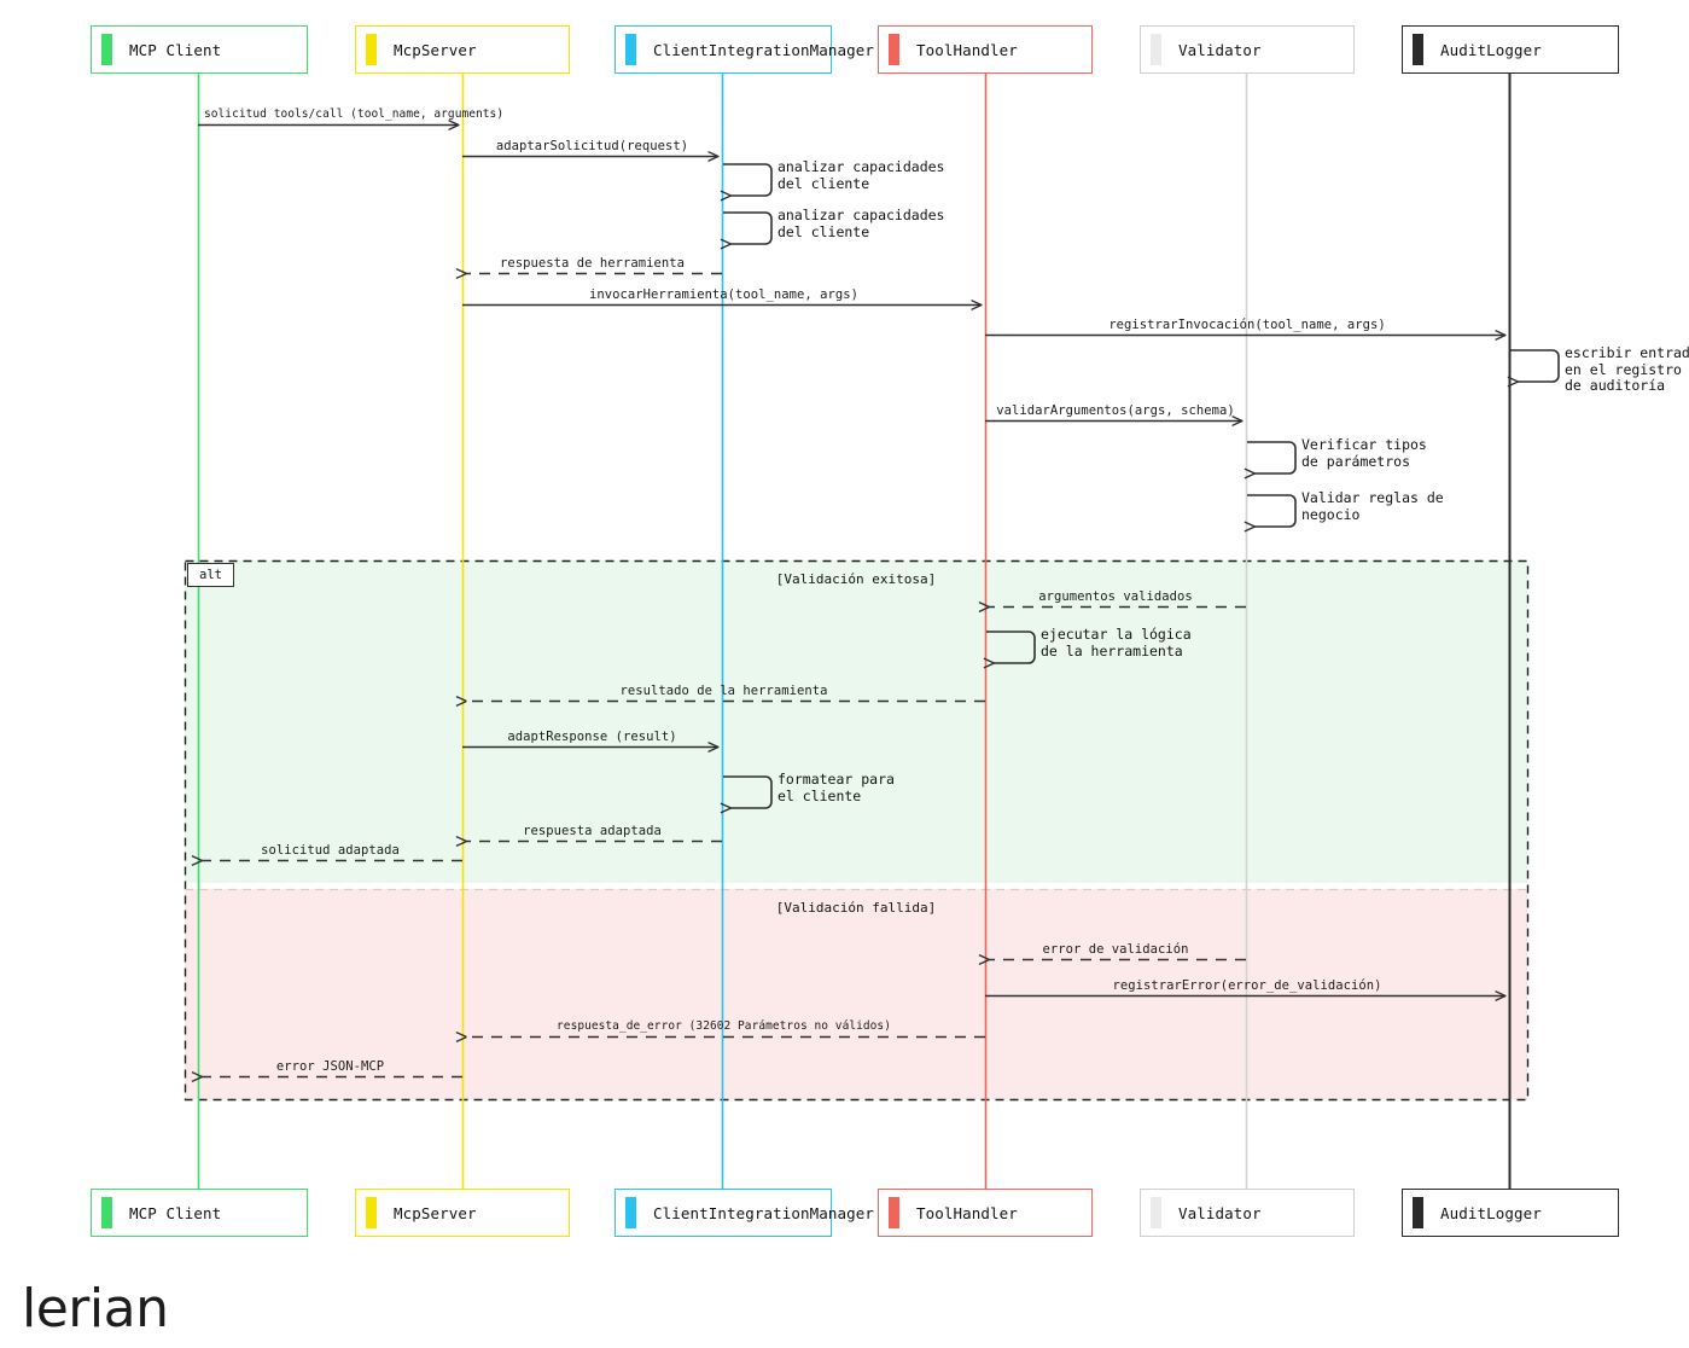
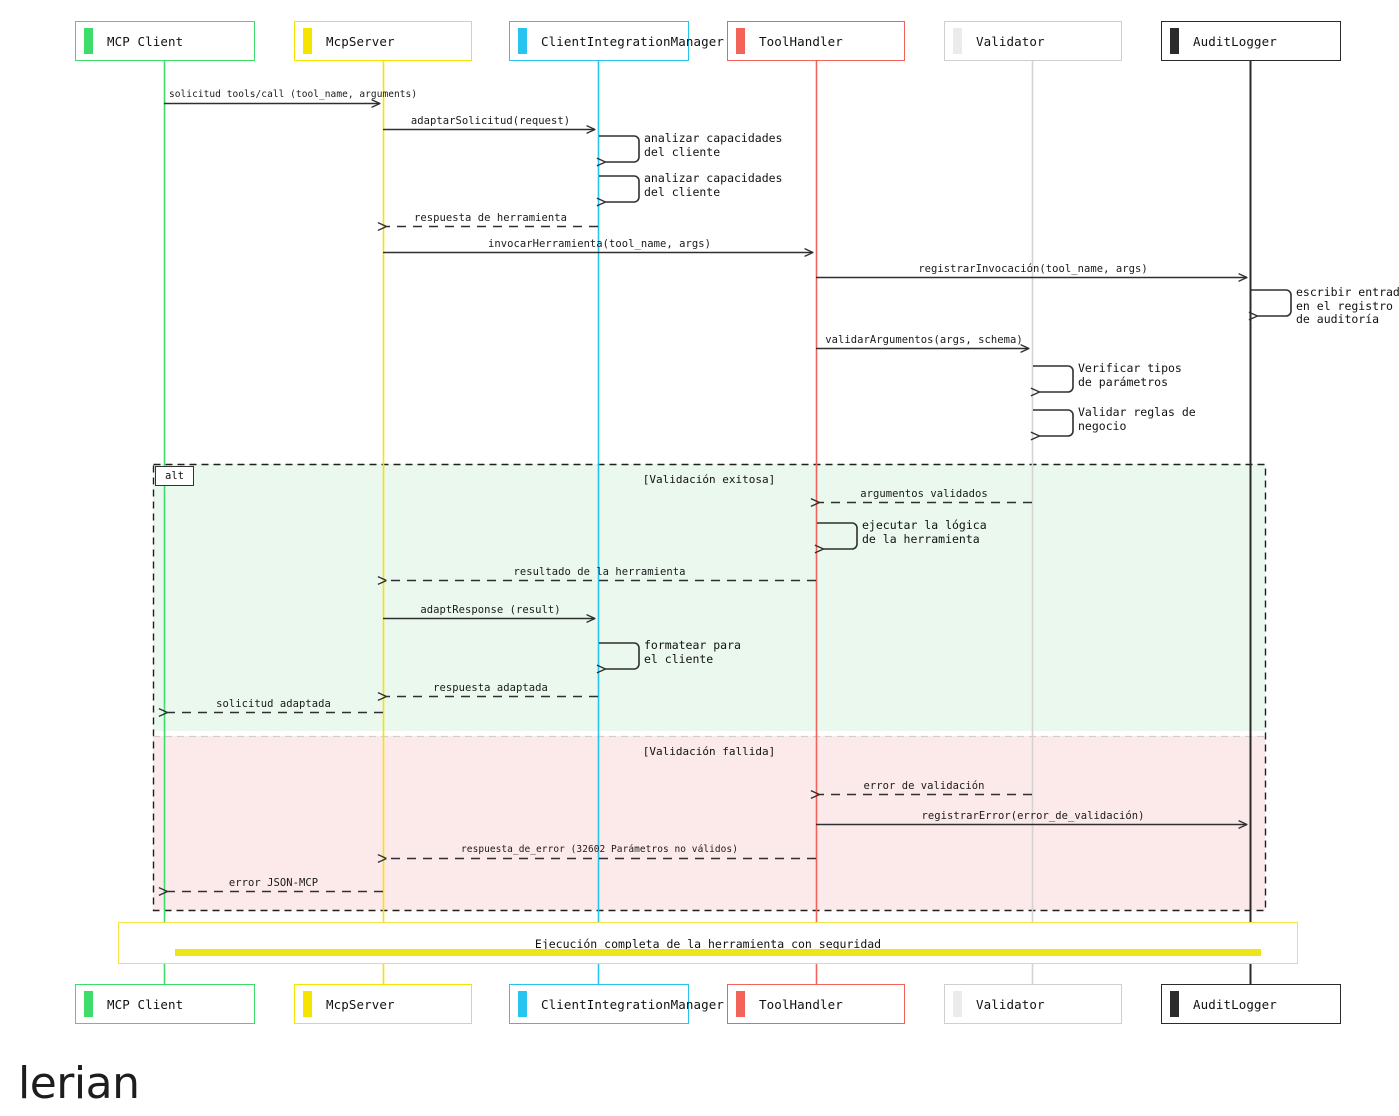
  MCP Client
  MCP Client
  McpServer
  McpServer
  ClientIntegrationManager
  ClientIntegrationManager
  ToolHandler
  ToolHandler
  Validator
  Validator
  AuditLogger
  AuditLogger
  solicitud tools/call (tool_name, arguments)
  adaptarSolicitud(request)
  respuesta de herramienta
  invocarHerramienta(tool_name, args)
  registrarInvocación(tool_name, args)
  validarArgumentos(args, schema)
  argumentos validados
  resultado de la herramienta
  adaptResponse (result)
  respuesta adaptada
  solicitud adaptada
  error de validación
  registrarError(error_de_validación)
  respuesta_de_error (32602 Parámetros no válidos)
  error JSON-MCP
  analizar capacidades
  del cliente
  analizar capacidades
  del cliente
  escribir entrad
  en el registro
  de auditoría
  Verificar tipos
  de parámetros
  Validar reglas de
  negocio
  ejecutar la lógica
  de la herramienta
  formatear para
  el cliente
  alt
  [Validación exitosa]
  [Validación fallida]
+ Ejecución completa de la herramienta con seguridad
  lerian
